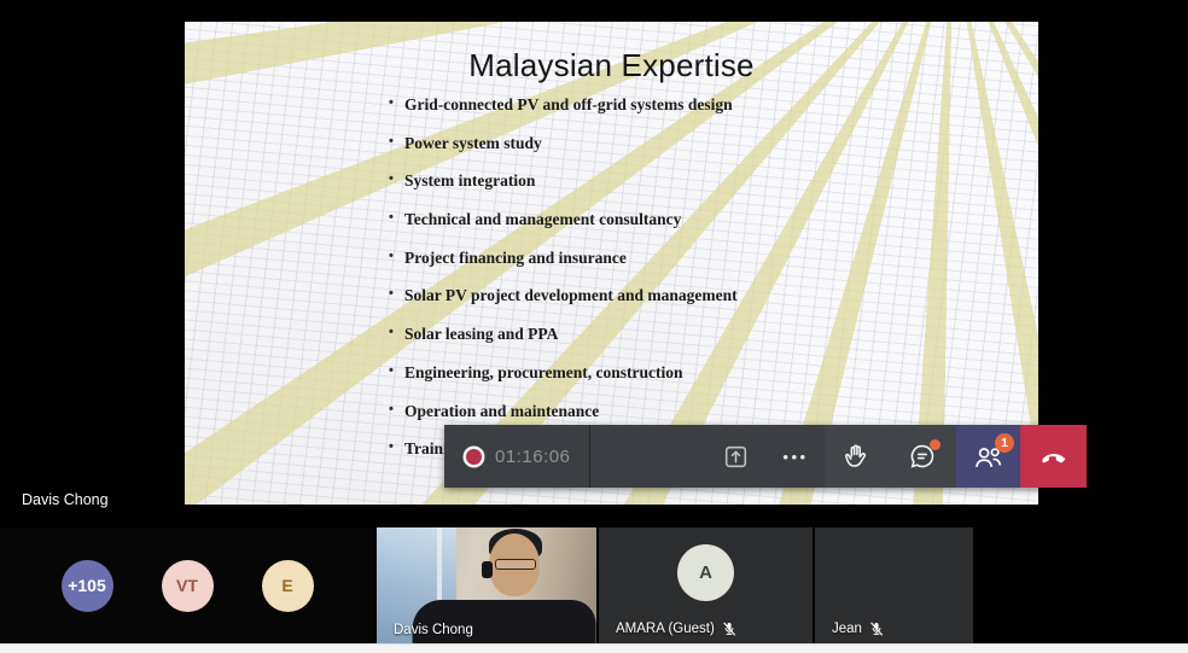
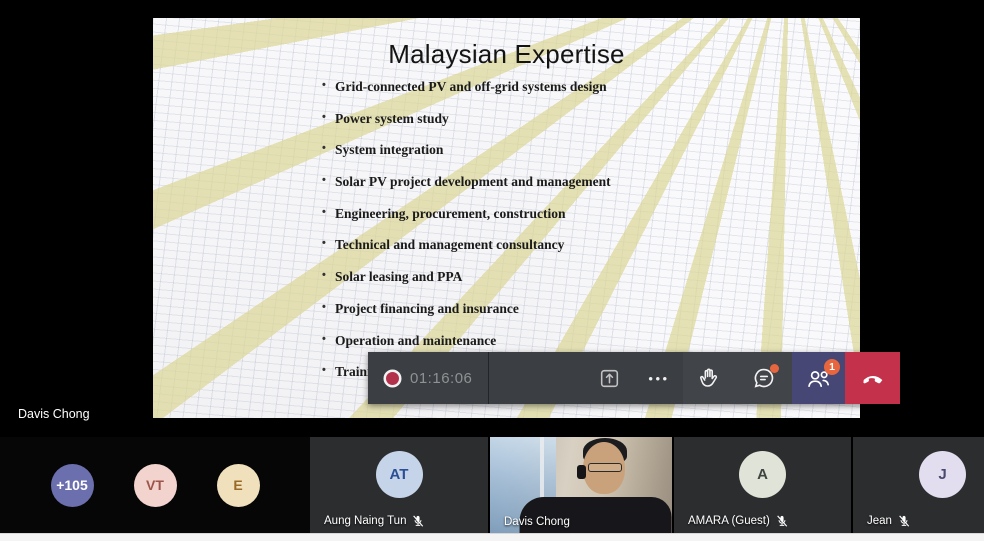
  Malaysian Expertise
  •
  Grid-connected PV and off-grid systems design
  •
  Power system study
  •
  System integration
  •
- Technical and management consultancy
+ Solar PV project development and management
  •
- Project financing and insurance
+ Engineering, procurement, construction
  •
- Solar PV project development and management
+ Technical and management consultancy
  •
  Solar leasing and PPA
  •
- Engineering, procurement, construction
+ Project financing and insurance
  •
  Operation and maintenance
  •
  Davis Chong
  01:16:06
  •••
  1
  +105
  VT
  E
+ AT
+ Aung Naing Tun
  Davis Chong
  A
  AMARA (Guest)
+ J
  Jean
